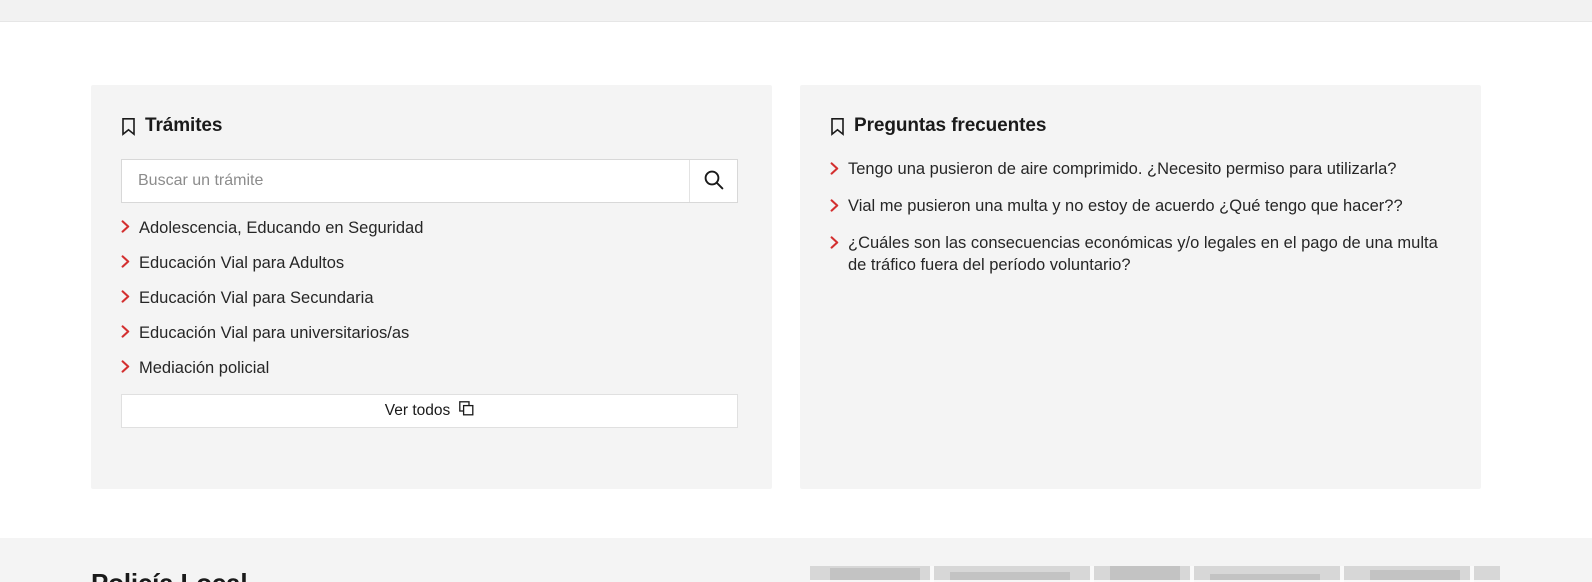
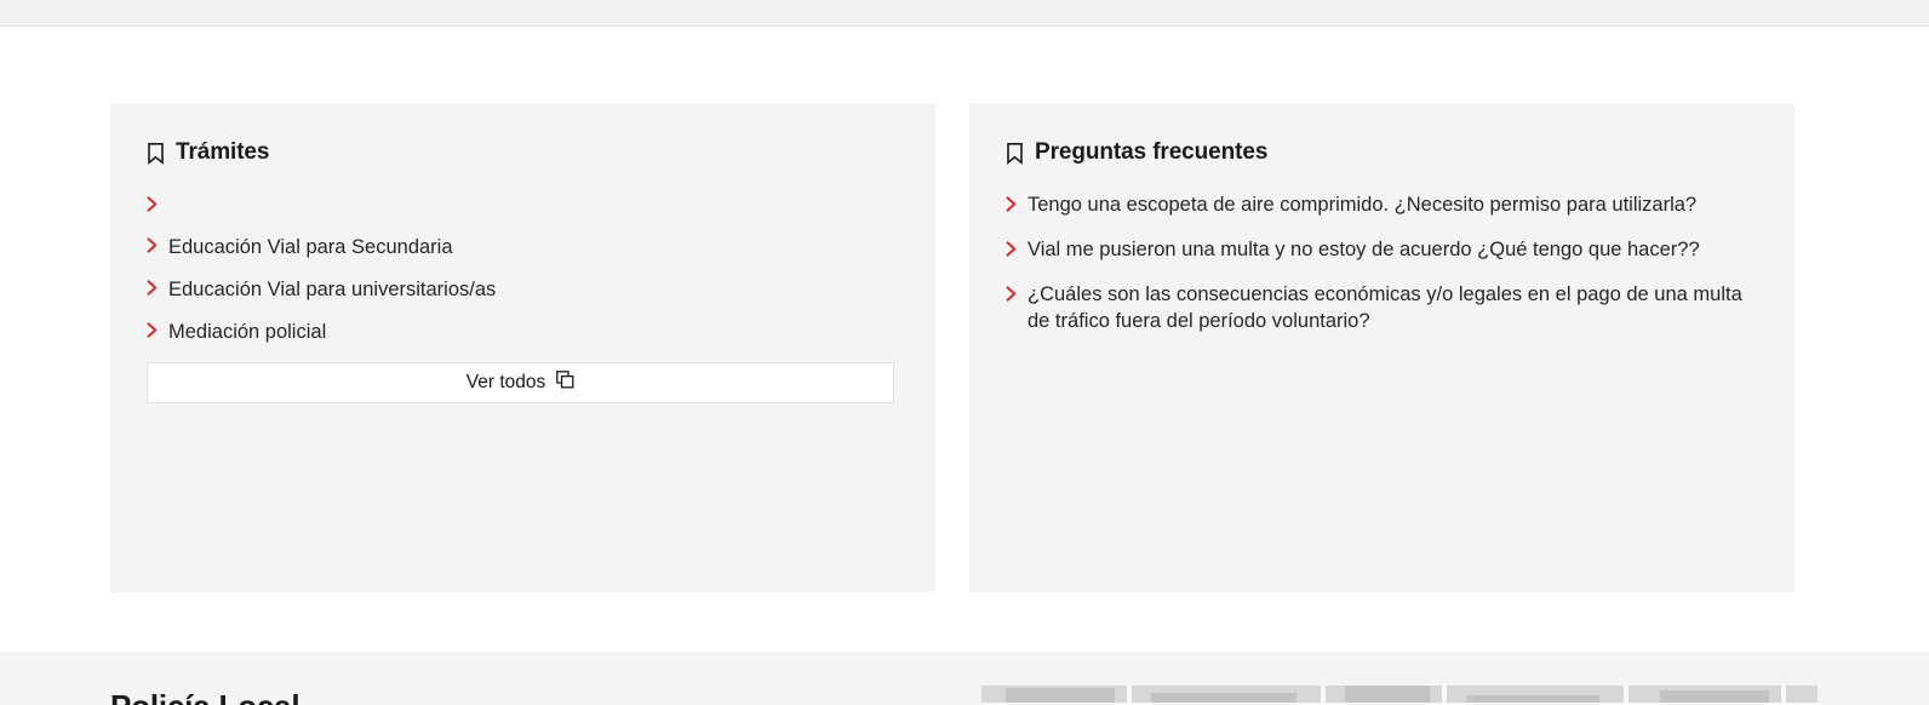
  Trámites
- Buscar un trámite
- Adolescencia, Educando en Seguridad
- Educación Vial para Adultos
  Educación Vial para Secundaria
  Educación Vial para universitarios/as
  Mediación policial
  Ver todos
  Preguntas frecuentes
- Tengo una pusieron de aire comprimido. ¿Necesito permiso para utilizarla?
+ Tengo una escopeta de aire comprimido. ¿Necesito permiso para utilizarla?
  Vial me pusieron una multa y no estoy de acuerdo ¿Qué tengo que hacer??
  ¿Cuáles son las consecuencias económicas y/o legales en el pago de una multa de tráfico fuera del período voluntario?
